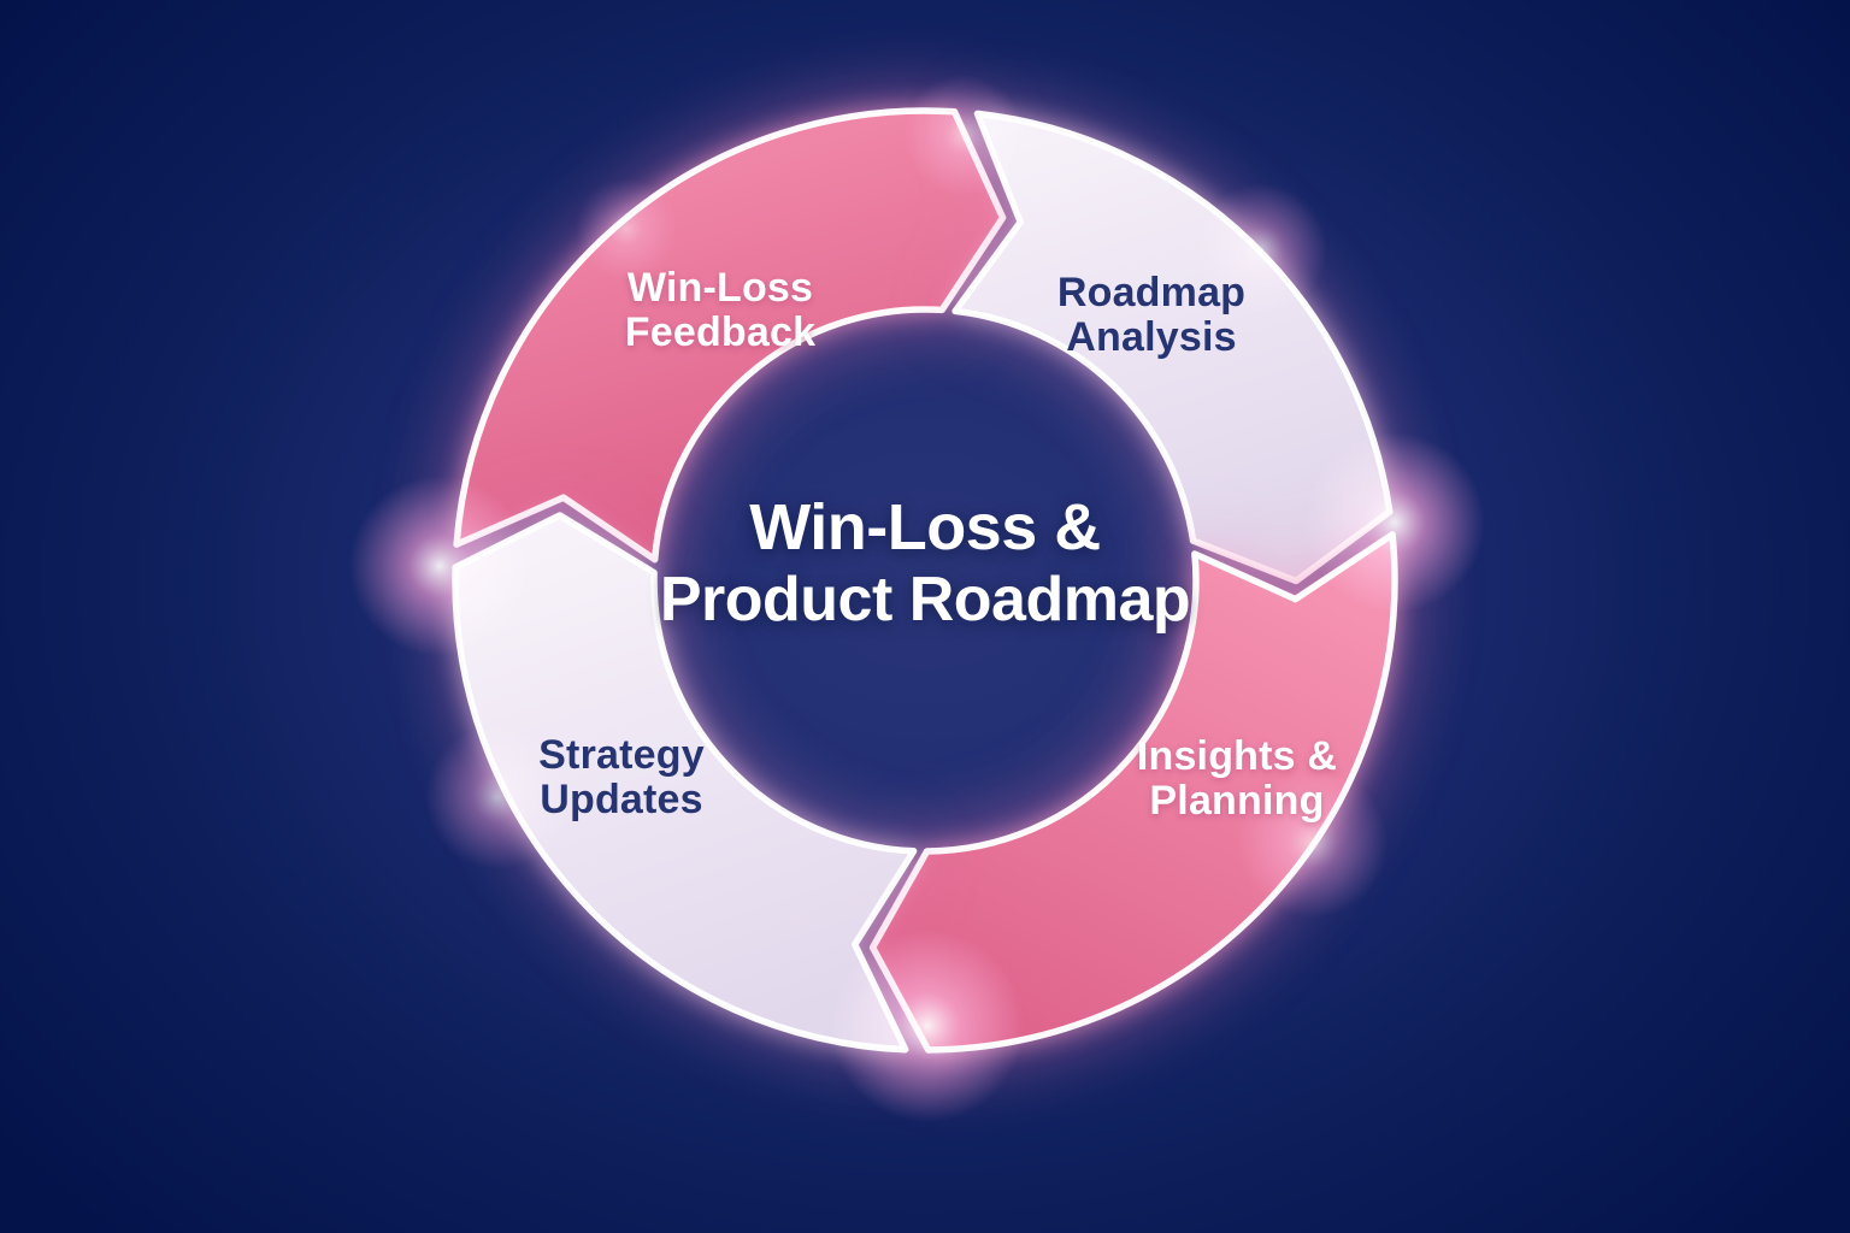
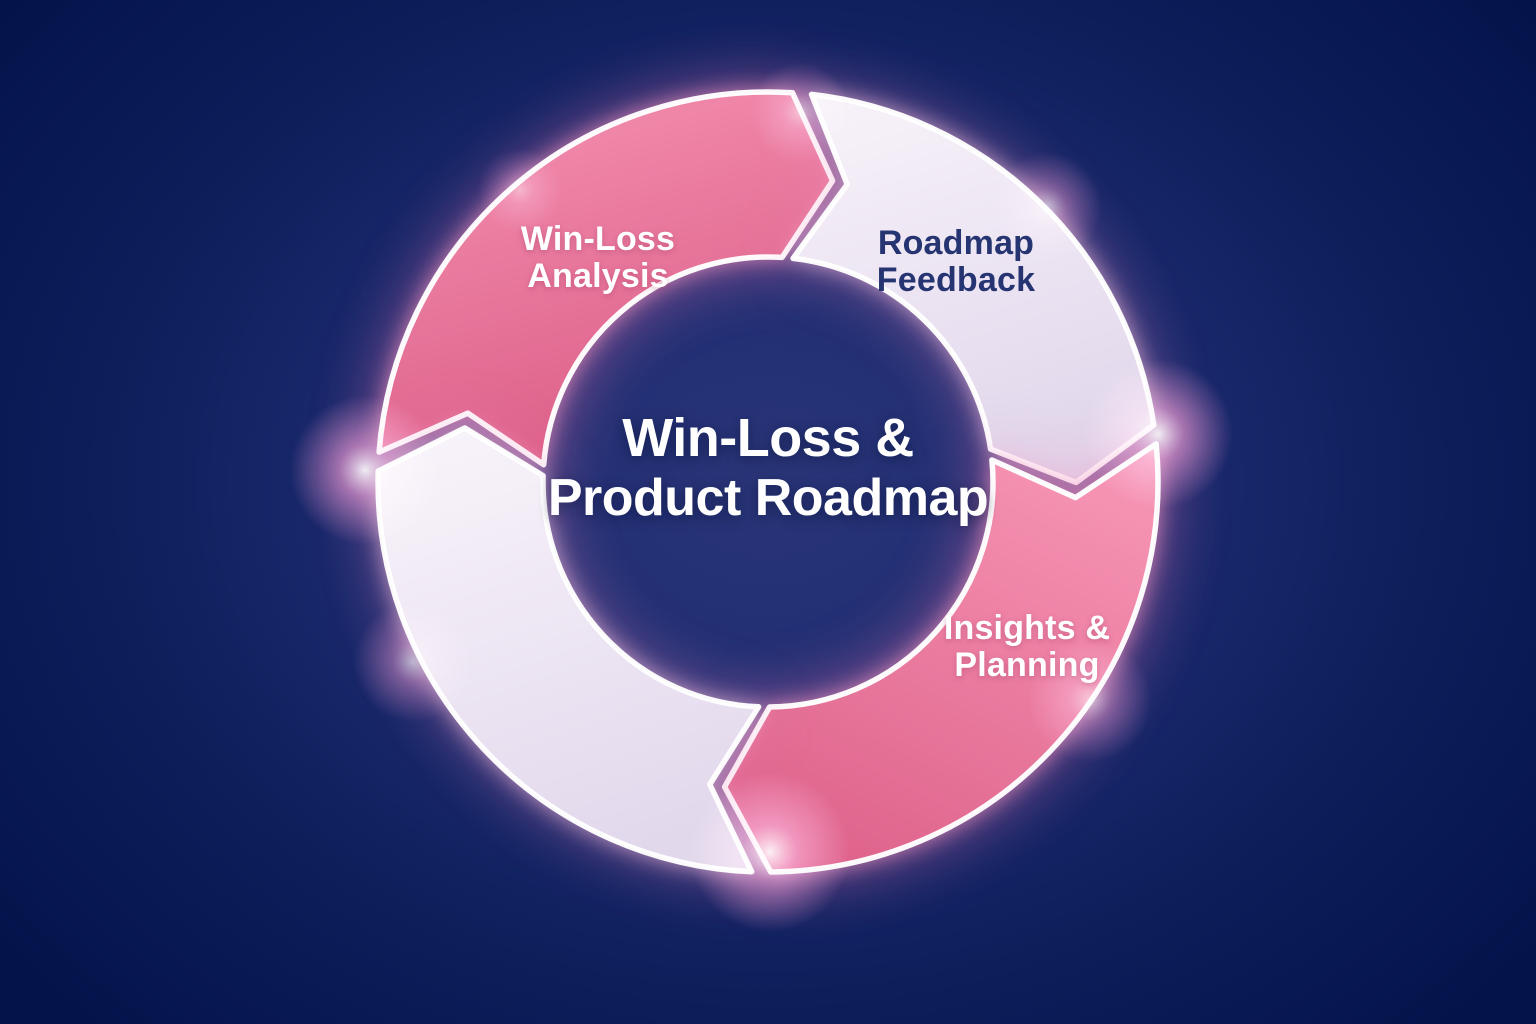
  Win-Loss
- Feedback
+ Analysis
  Roadmap
- Analysis
+ Feedback
  Insights &
  Planning
- Strategy
- Updates
  Win-Loss &
  Product Roadmap
